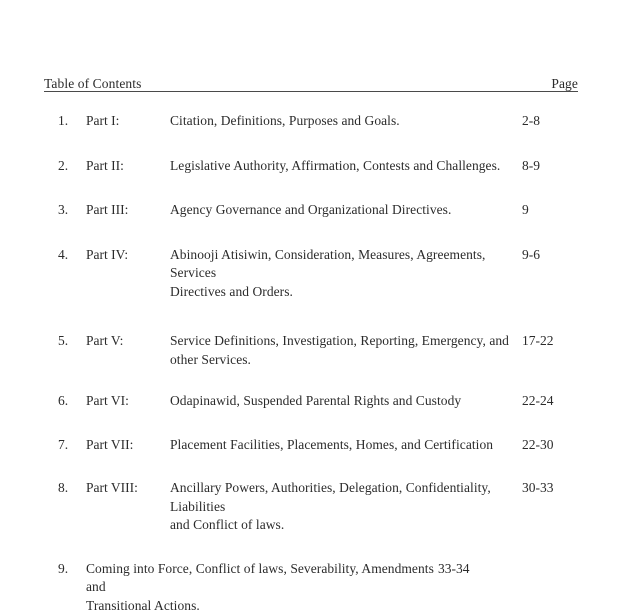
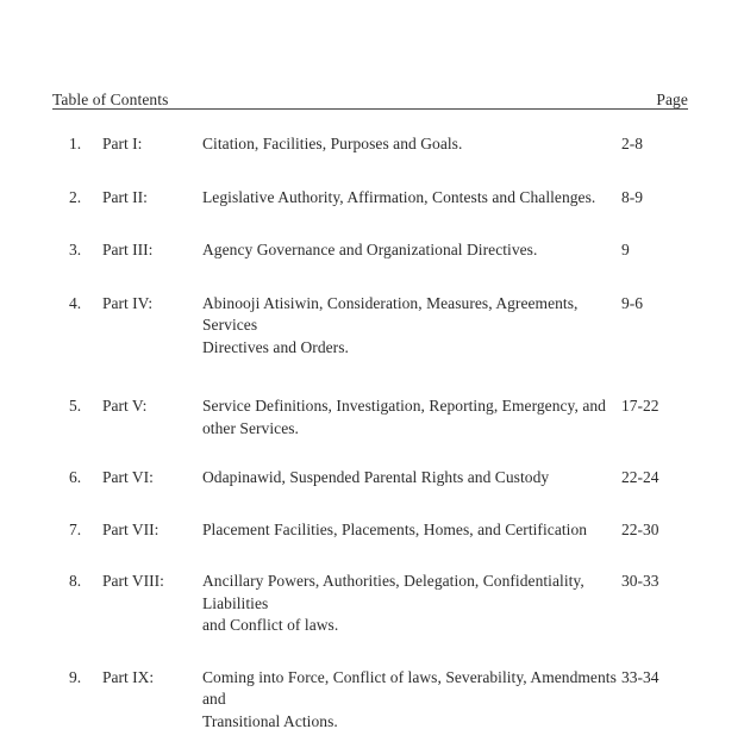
  Table of Contents
  Page
  1.
  Part I:
- Citation, Definitions, Purposes and Goals.
+ Citation, Facilities, Purposes and Goals.
  2-8
  2.
  Part II:
  Legislative Authority, Affirmation, Contests and Challenges.
  8-9
  3.
  Part III:
  Agency Governance and Organizational Directives.
  9
  4.
  Part IV:
  Abinooji Atisiwin, Consideration, Measures, Agreements, Services
  Directives and Orders.
  9-6
  5.
  Part V:
  Service Definitions, Investigation, Reporting, Emergency, and
  other Services.
  17-22
  6.
  Part VI:
  Odapinawid, Suspended Parental Rights and Custody
  22-24
  7.
  Part VII:
  Placement Facilities, Placements, Homes, and Certification
  22-30
  8.
  Part VIII:
  Ancillary Powers, Authorities, Delegation, Confidentiality, Liabilities
  and Conflict of laws.
  30-33
  9.
+ Part IX:
  Coming into Force, Conflict of laws, Severability, Amendments and
  Transitional Actions.
  33-34
